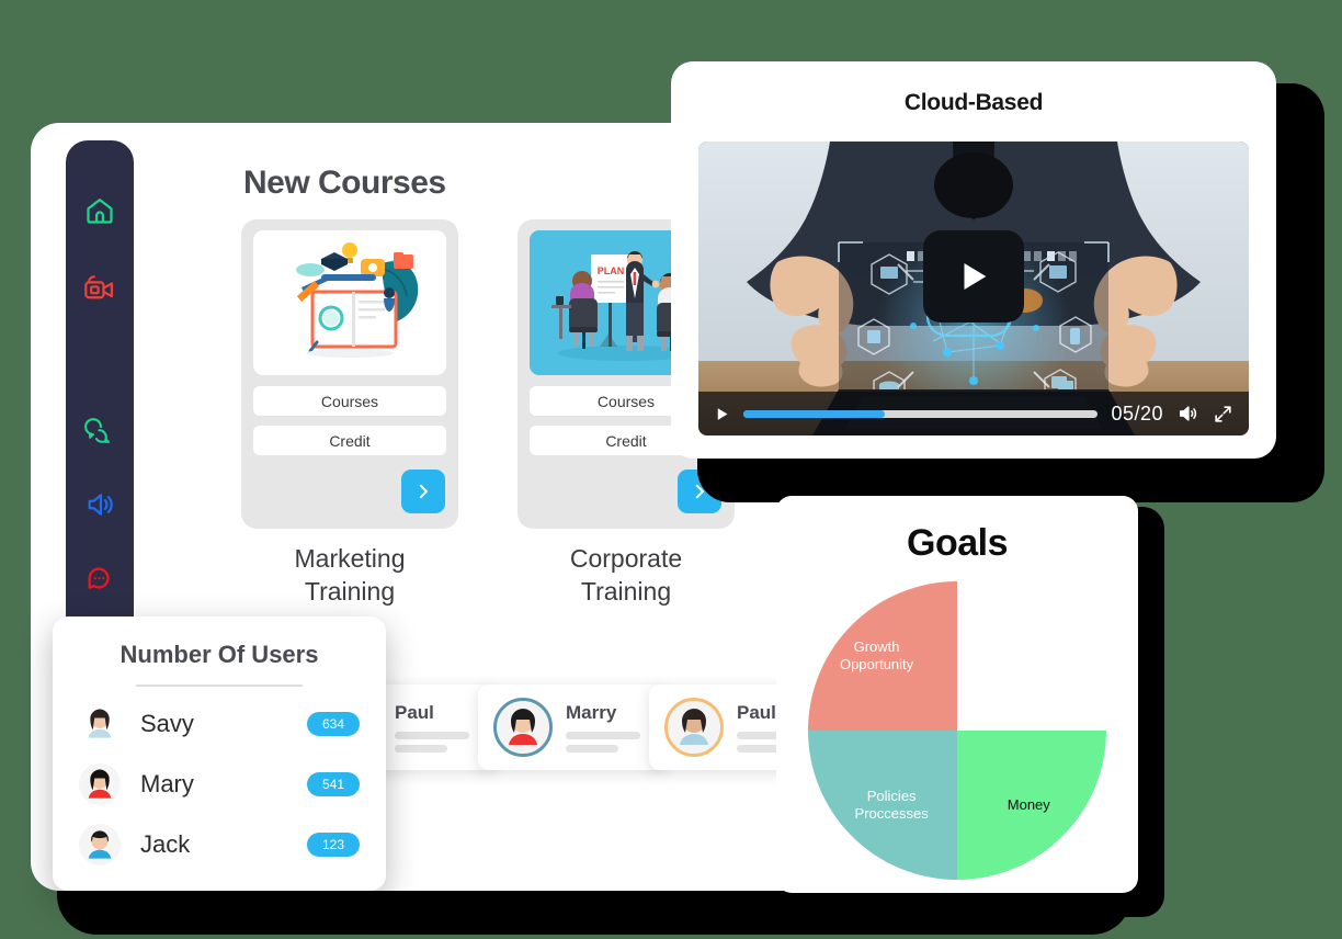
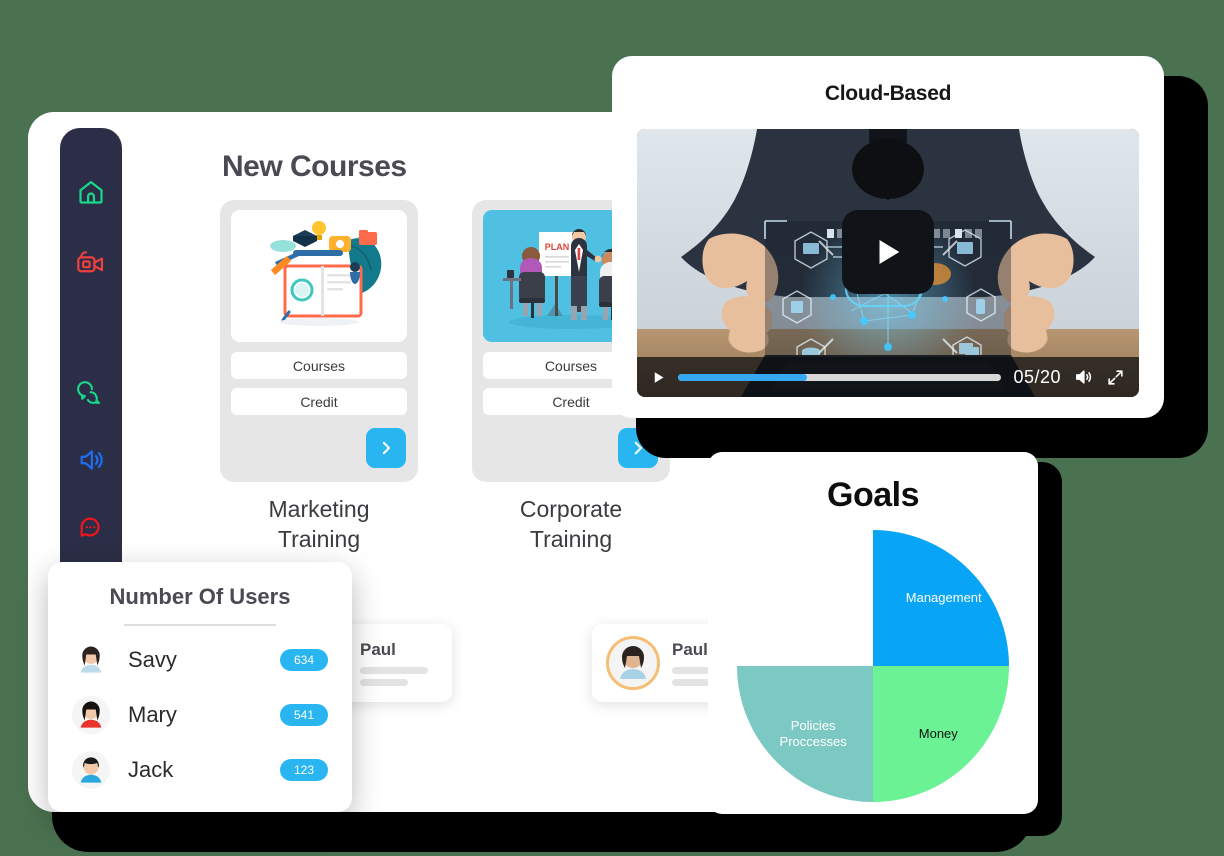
  New Courses
  Courses
  Credit
  Marketing
  Training
  PLAN
  Courses
  Credit
  Corporate
  Training
  Paul
- Marry
  Paul
  Cloud-Based
  05/20
  Goals
+ Management
  Money
  Policies
  Proccesses
- Growth
- Opportunity
  Number Of Users
  Savy
  634
  Mary
  541
  Jack
  123
